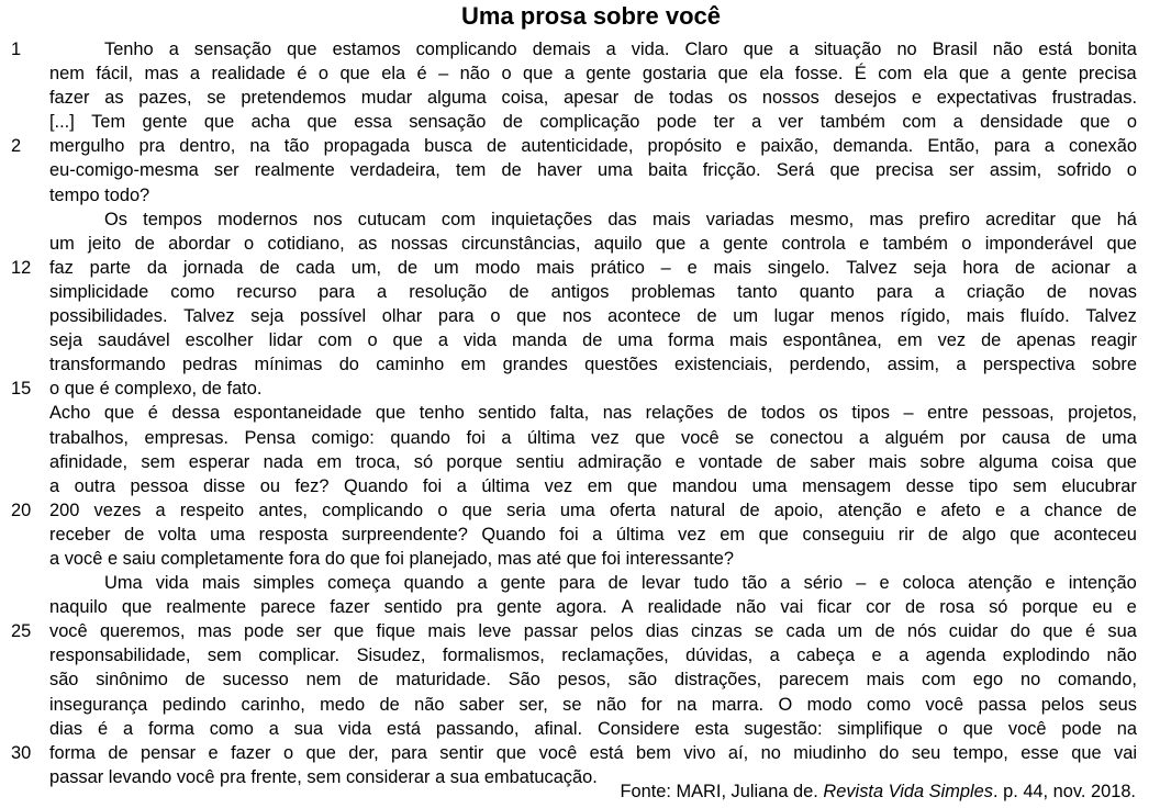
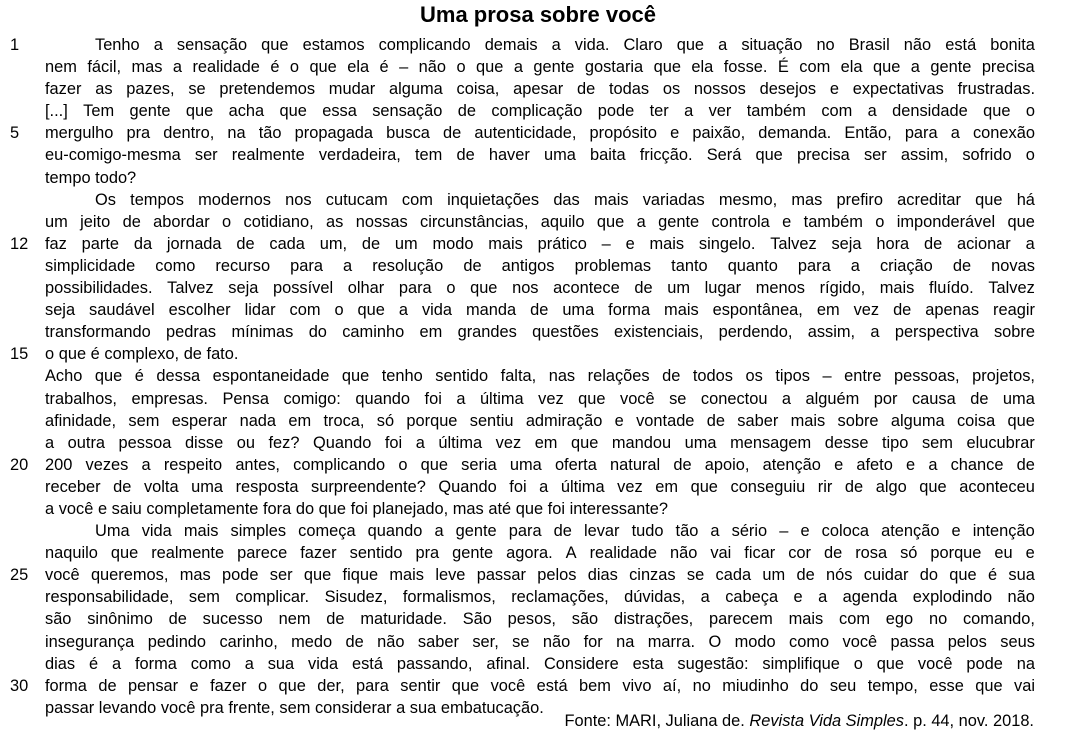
  Uma prosa sobre você
  1
  Tenho
  a
  sensação
  que
  estamos
  complicando
  demais
  a
  vida.
  Claro
  que
  a
  situação
  no
  Brasil
  não
  está
  bonita
  nem
  fácil,
  mas
  a
  realidade
  é
  o
  que
  ela
  é
  –
  não
  o
  que
  a
  gente
  gostaria
  que
  ela
  fosse.
  É
  com
  ela
  que
  a
  gente
  precisa
  fazer
  as
  pazes,
  se
  pretendemos
  mudar
  alguma
  coisa,
  apesar
  de
  todas
  os
  nossos
  desejos
  e
  expectativas
  frustradas.
  [...]
  Tem
  gente
  que
  acha
  que
  essa
  sensação
  de
  complicação
  pode
  ter
  a
  ver
  também
  com
  a
  densidade
  que
  o
- 2
+ 5
  mergulho
  pra
  dentro,
  na
  tão
  propagada
  busca
  de
  autenticidade,
  propósito
  e
  paixão,
  demanda.
  Então,
  para
  a
  conexão
  eu-comigo-mesma
  ser
  realmente
  verdadeira,
  tem
  de
  haver
  uma
  baita
  fricção.
  Será
  que
  precisa
  ser
  assim,
  sofrido
  o
  tempo
  todo?
  Os
  tempos
  modernos
  nos
  cutucam
  com
  inquietações
  das
  mais
  variadas
  mesmo,
  mas
  prefiro
  acreditar
  que
  há
  um
  jeito
  de
  abordar
  o
  cotidiano,
  as
  nossas
  circunstâncias,
  aquilo
  que
  a
  gente
  controla
  e
  também
  o
  imponderável
  que
  12
  faz
  parte
  da
  jornada
  de
  cada
  um,
  de
  um
  modo
  mais
  prático
  –
  e
  mais
  singelo.
  Talvez
  seja
  hora
  de
  acionar
  a
  simplicidade
  como
  recurso
  para
  a
  resolução
  de
  antigos
  problemas
  tanto
  quanto
  para
  a
  criação
  de
  novas
  possibilidades.
  Talvez
  seja
  possível
  olhar
  para
  o
  que
  nos
  acontece
  de
  um
  lugar
  menos
  rígido,
  mais
  fluído.
  Talvez
  seja
  saudável
  escolher
  lidar
  com
  o
  que
  a
  vida
  manda
  de
  uma
  forma
  mais
  espontânea,
  em
  vez
  de
  apenas
  reagir
  transformando
  pedras
  mínimas
  do
  caminho
  em
  grandes
  questões
  existenciais,
  perdendo,
  assim,
  a
  perspectiva
  sobre
  15
  o
  que
  é
  complexo,
  de
  fato.
  Acho
  que
  é
  dessa
  espontaneidade
  que
  tenho
  sentido
  falta,
  nas
  relações
  de
  todos
  os
  tipos
  –
  entre
  pessoas,
  projetos,
  trabalhos,
  empresas.
  Pensa
  comigo:
  quando
  foi
  a
  última
  vez
  que
  você
  se
  conectou
  a
  alguém
  por
  causa
  de
  uma
  afinidade,
  sem
  esperar
  nada
  em
  troca,
  só
  porque
  sentiu
  admiração
  e
  vontade
  de
  saber
  mais
  sobre
  alguma
  coisa
  que
  a
  outra
  pessoa
  disse
  ou
  fez?
  Quando
  foi
  a
  última
  vez
  em
  que
  mandou
  uma
  mensagem
  desse
  tipo
  sem
  elucubrar
  20
  200
  vezes
  a
  respeito
  antes,
  complicando
  o
  que
  seria
  uma
  oferta
  natural
  de
  apoio,
  atenção
  e
  afeto
  e
  a
  chance
  de
  receber
  de
  volta
  uma
  resposta
  surpreendente?
  Quando
  foi
  a
  última
  vez
  em
  que
  conseguiu
  rir
  de
  algo
  que
  aconteceu
  a
  você
  e
  saiu
  completamente
  fora
  do
  que
  foi
  planejado,
  mas
  até
  que
  foi
  interessante?
  Uma
  vida
  mais
  simples
  começa
  quando
  a
  gente
  para
  de
  levar
  tudo
  tão
  a
  sério
  –
  e
  coloca
  atenção
  e
  intenção
  naquilo
  que
  realmente
  parece
  fazer
  sentido
  pra
  gente
  agora.
  A
  realidade
  não
  vai
  ficar
  cor
  de
  rosa
  só
  porque
  eu
  e
  25
  você
  queremos,
  mas
  pode
  ser
  que
  fique
  mais
  leve
  passar
  pelos
  dias
  cinzas
  se
  cada
  um
  de
  nós
  cuidar
  do
  que
  é
  sua
  responsabilidade,
  sem
  complicar.
  Sisudez,
  formalismos,
  reclamações,
  dúvidas,
  a
  cabeça
  e
  a
  agenda
  explodindo
  não
  são
  sinônimo
  de
  sucesso
  nem
  de
  maturidade.
  São
  pesos,
  são
  distrações,
  parecem
  mais
  com
  ego
  no
  comando,
  insegurança
  pedindo
  carinho,
  medo
  de
  não
  saber
  ser,
  se
  não
  for
  na
  marra.
  O
  modo
  como
  você
  passa
  pelos
  seus
  dias
  é
  a
  forma
  como
  a
  sua
  vida
  está
  passando,
  afinal.
  Considere
  esta
  sugestão:
  simplifique
  o
  que
  você
  pode
  na
  30
  forma
  de
  pensar
  e
  fazer
  o
  que
  der,
  para
  sentir
  que
  você
  está
  bem
  vivo
  aí,
  no
  miudinho
  do
  seu
  tempo,
  esse
  que
  vai
  passar
  levando
  você
  pra
  frente,
  sem
  considerar
  a
  sua
  embatucação.
  Fonte: MARI, Juliana de. Revista Vida Simples. p. 44, nov. 2018.
